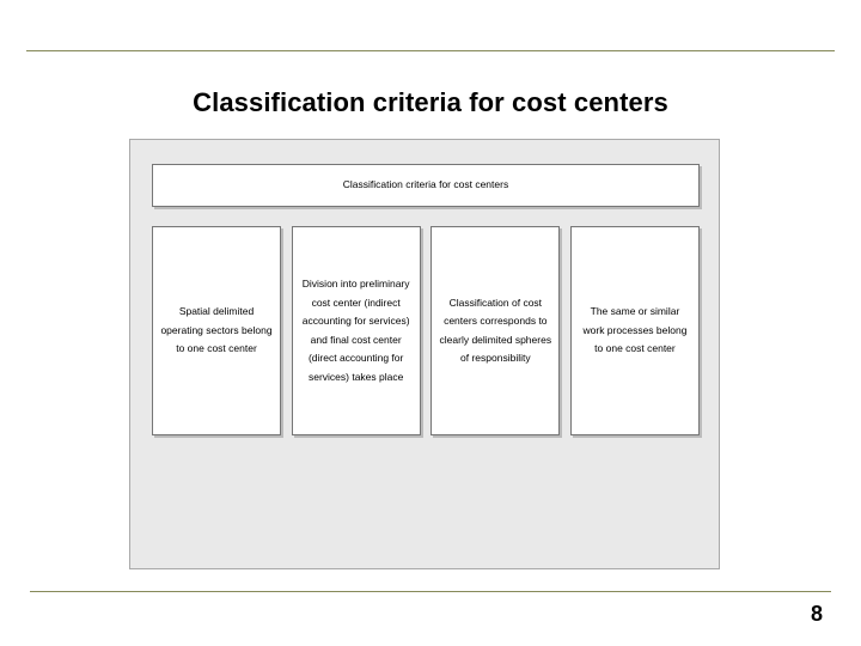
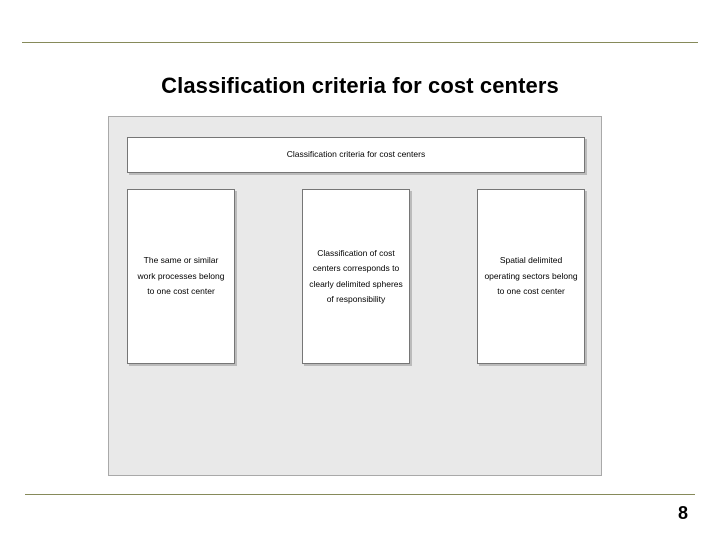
  Classification criteria for cost centers
  Classification criteria for cost centers
- Spatial delimited operating sectors belong to one cost center
+ The same or similar work processes belong to one cost center
- Division into preliminary cost center (indirect accounting for services) and final cost center (direct accounting for services) takes place
  Classification of cost centers corresponds to clearly delimited spheres of responsibility
- The same or similar work processes belong to one cost center
+ Spatial delimited operating sectors belong to one cost center
  8
